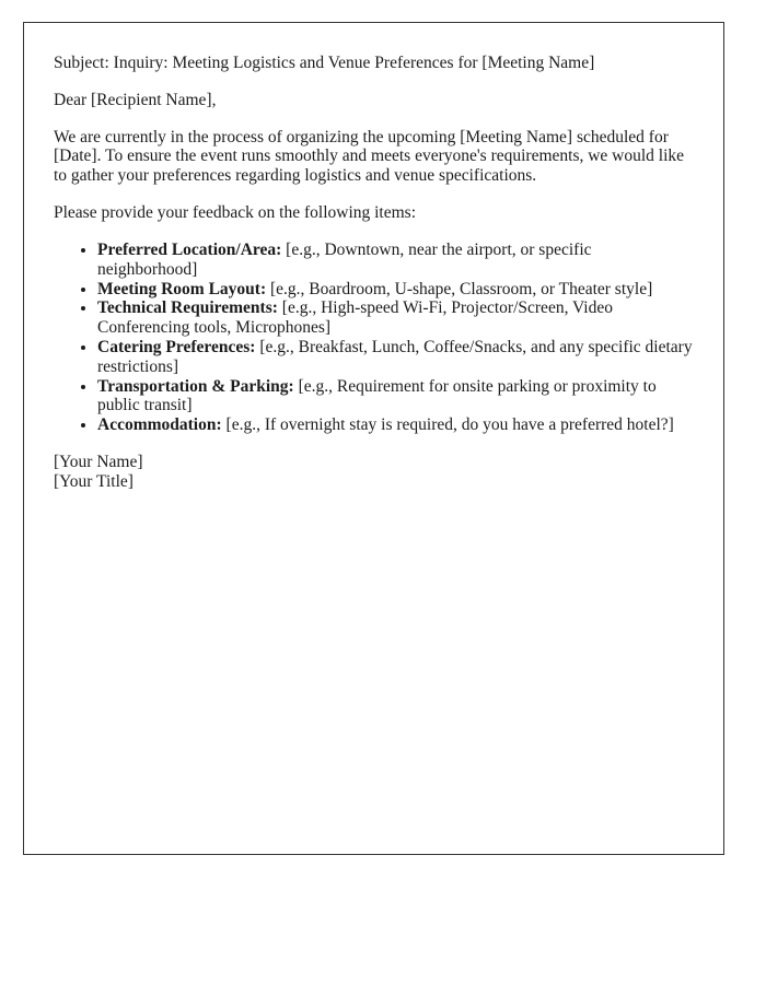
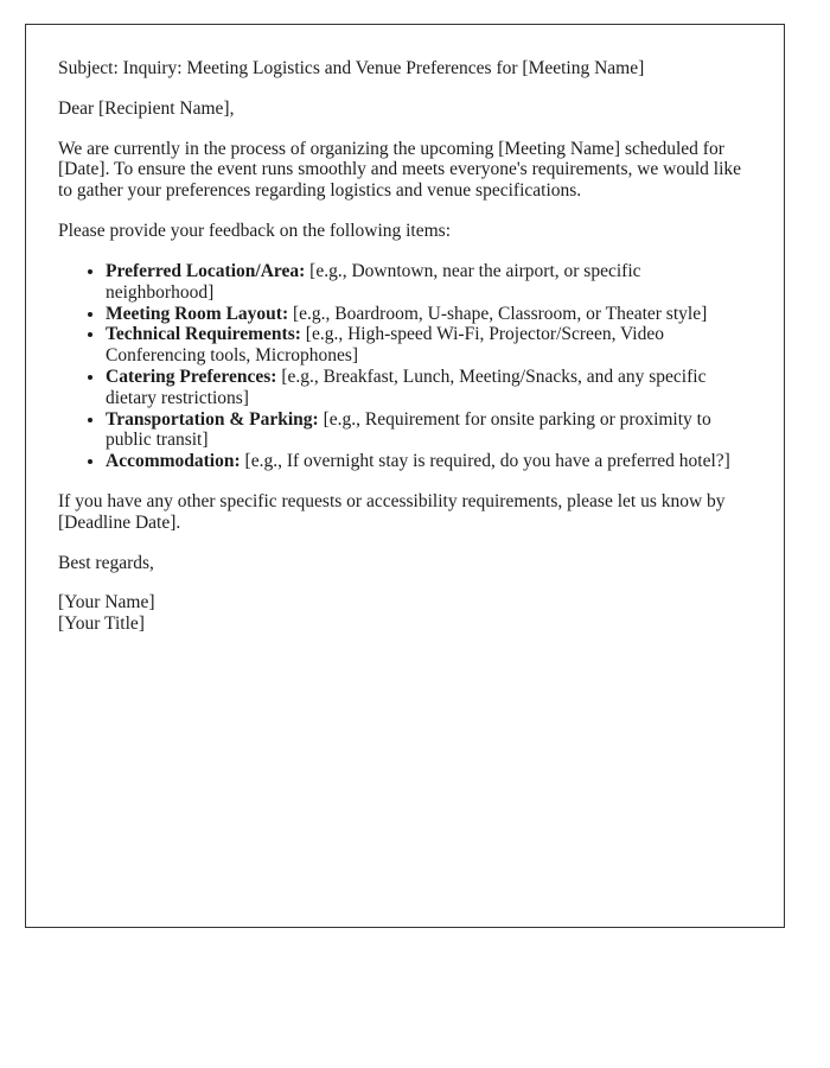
  Subject: Inquiry: Meeting Logistics and Venue Preferences for [Meeting Name]
  Dear [Recipient Name],
  We are currently in the process of organizing the upcoming [Meeting Name] scheduled for [Date]. To ensure the event runs smoothly and meets everyone's requirements, we would like to gather your preferences regarding logistics and venue specifications.
  Please provide your feedback on the following items:
  Preferred Location/Area: [e.g., Downtown, near the airport, or specific neighborhood]
  Meeting Room Layout: [e.g., Boardroom, U-shape, Classroom, or Theater style]
  Technical Requirements: [e.g., High-speed Wi-Fi, Projector/Screen, Video Conferencing tools, Microphones]
- Catering Preferences: [e.g., Breakfast, Lunch, Coffee/Snacks, and any specific dietary restrictions]
+ Catering Preferences: [e.g., Breakfast, Lunch, Meeting/Snacks, and any specific dietary restrictions]
  Transportation & Parking: [e.g., Requirement for onsite parking or proximity to public transit]
  Accommodation: [e.g., If overnight stay is required, do you have a preferred hotel?]
+ If you have any other specific requests or accessibility requirements, please let us know by [Deadline Date].
+ Best regards,
  [Your Name]
  [Your Title]
